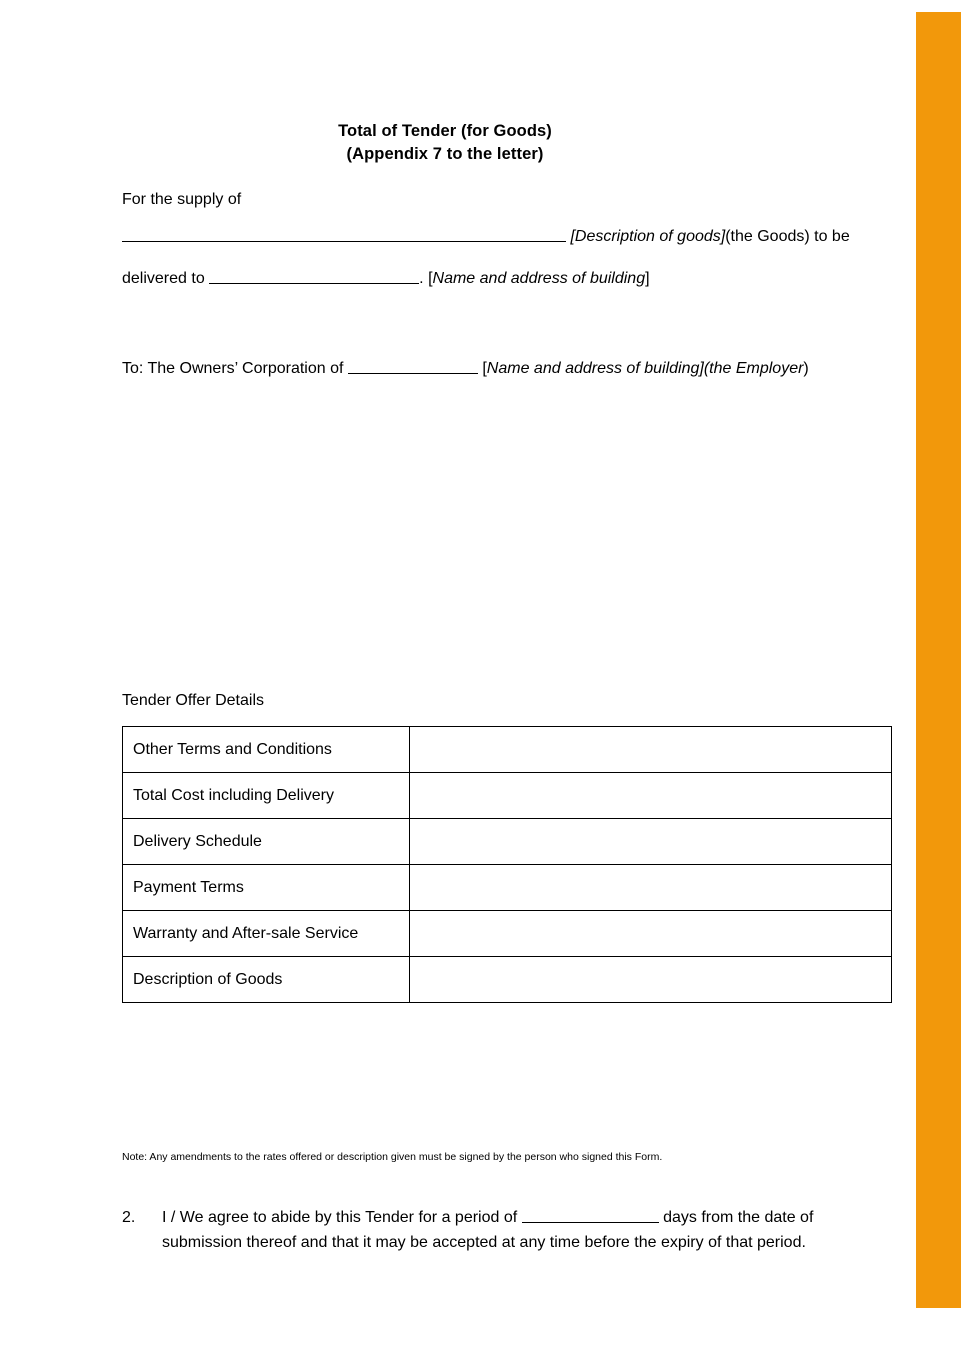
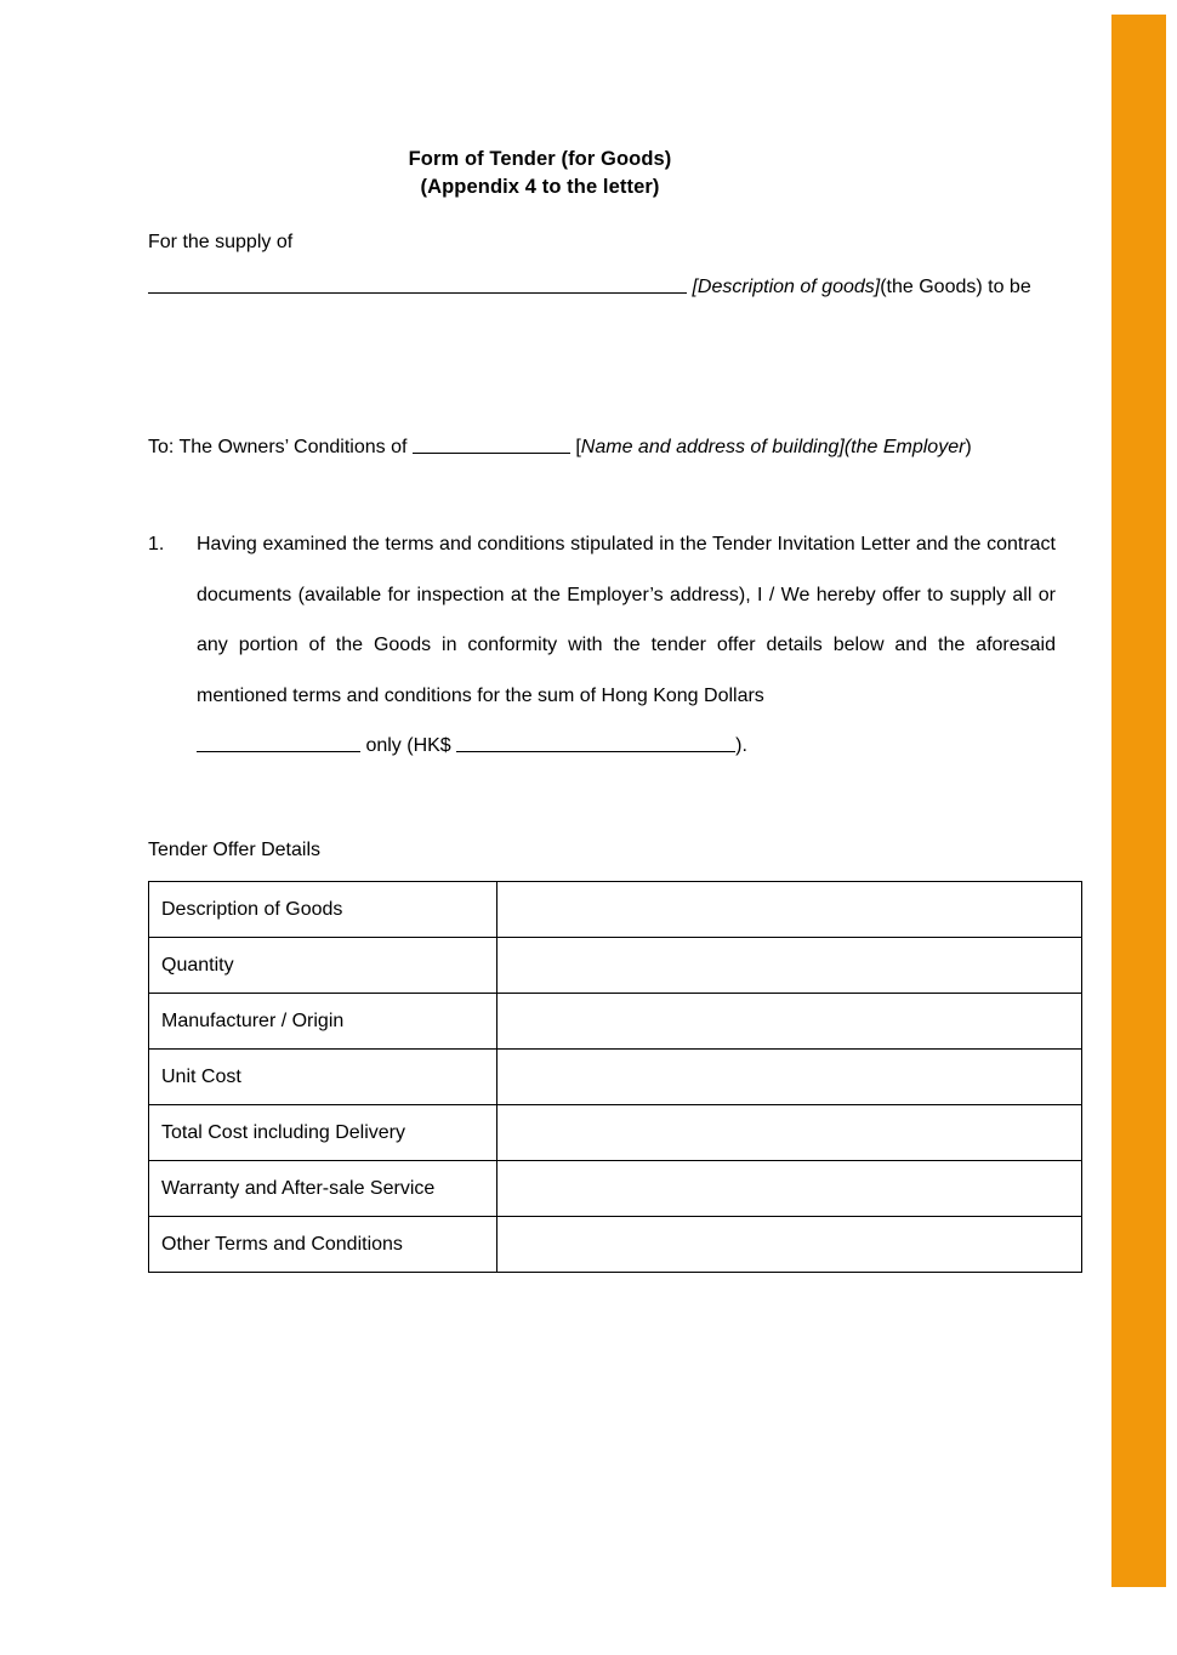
- Total of Tender (for Goods)
+ Form of Tender (for Goods)
- (Appendix 7 to the letter)
+ (Appendix 4 to the letter)
  For the supply of
  [Description of goods](the Goods) to be
- delivered to . [Name and address of building]
- To: The Owners’ Corporation of [Name and address of building](the Employer)
+ To: The Owners’ Conditions of [Name and address of building](the Employer)
+ 1.
+ Having examined the terms and conditions stipulated in the Tender Invitation Letter and the contract documents (available for inspection at the Employer’s address), I / We hereby offer to supply all or any portion of the Goods in conformity with the tender offer details below and the aforesaid mentioned terms and conditions for the sum of Hong Kong Dollars
+ only (HK$ ).
  Tender Offer Details
- Other Terms and Conditions
+ Description of Goods
+ Quantity
+ Manufacturer / Origin
+ Unit Cost
  Total Cost including Delivery
- Delivery Schedule
- Payment Terms
  Warranty and After-sale Service
- Description of Goods
+ Other Terms and Conditions
- Note: Any amendments to the rates offered or description given must be signed by the person who signed this Form.
- 2.
- I / We agree to abide by this Tender for a period of days from the date of
- submission thereof and that it may be accepted at any time before the expiry of that period.
